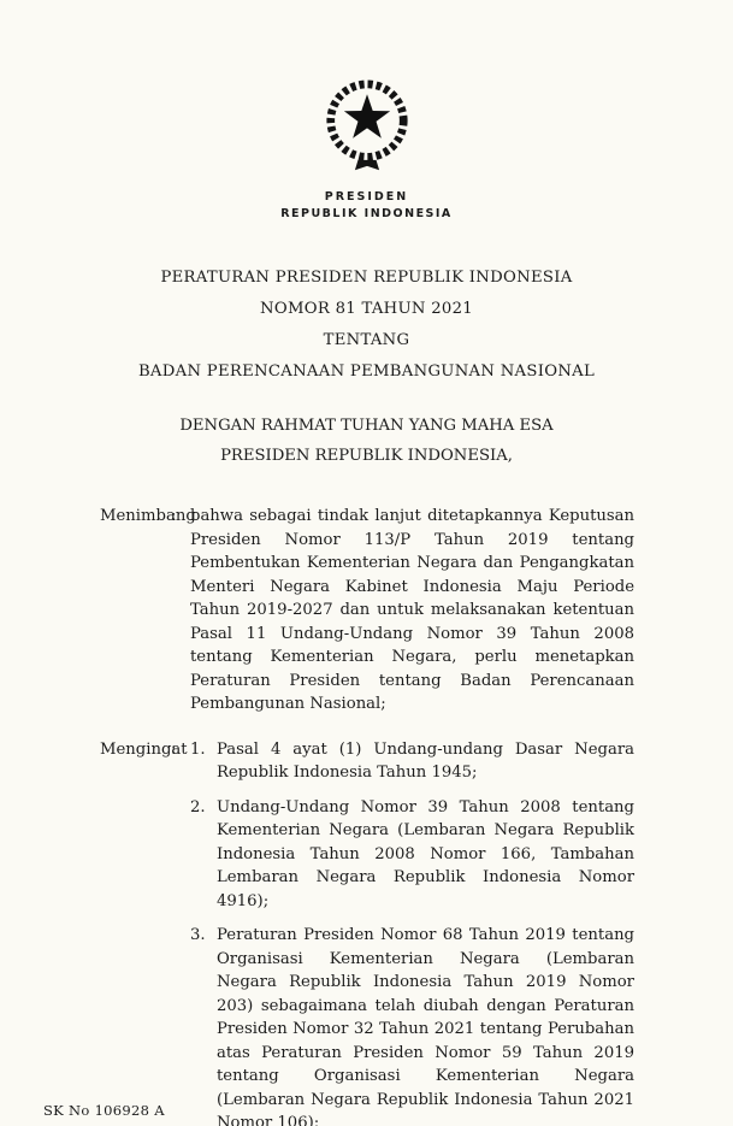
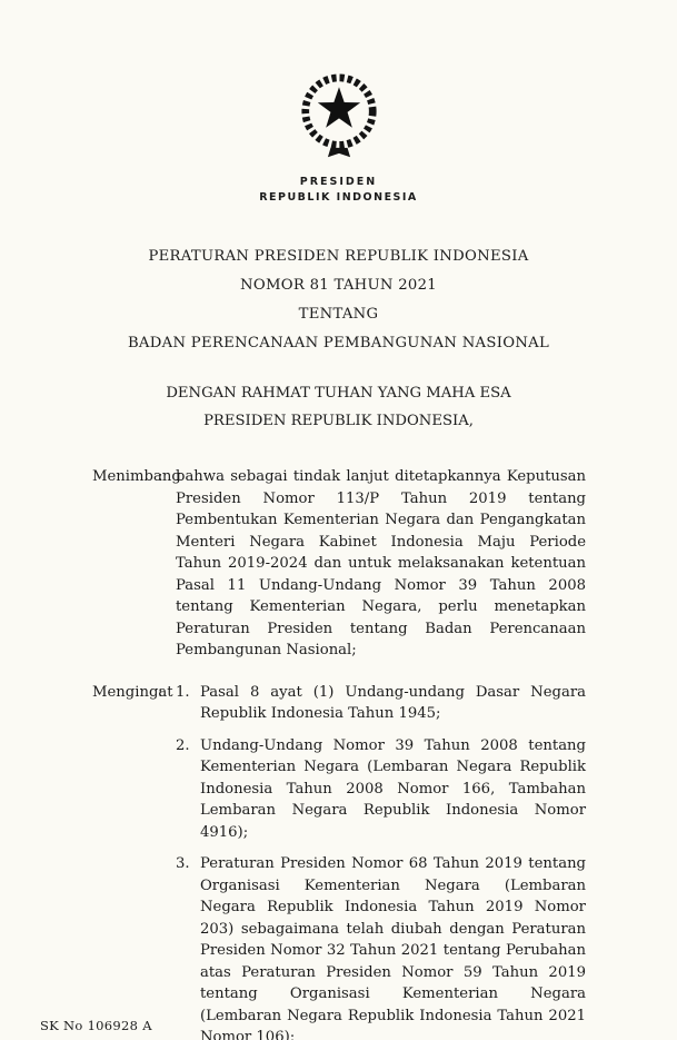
  PRESIDEN
  REPUBLIK INDONESIA
  PERATURAN PRESIDEN REPUBLIK INDONESIA
  NOMOR 81 TAHUN 2021
  TENTANG
  BADAN PERENCANAAN PEMBANGUNAN NASIONAL
  DENGAN RAHMAT TUHAN YANG MAHA ESA
  PRESIDEN REPUBLIK INDONESIA,
  Menimba
  :
- bahwa sebagai tindak lanjut ditetapkannya Keputusan Presiden Nomor 113/P Tahun 2019 tentang Pembentukan Kementerian Negara dan Pengangkatan Menteri Negara Kabinet Indonesia Maju Periode Tahun 2019-2027 dan untuk melaksanakan ketentuan Pasal 11 Undang-Undang Nomor 39 Tahun 2008 tentang Kementerian Negara, perlu menetapkan Peraturan Presiden tentang Badan Perencanaan Pembangunan Nasional;
+ bahwa sebagai tindak lanjut ditetapkannya Keputusan Presiden Nomor 113/P Tahun 2019 tentang Pembentukan Kementerian Negara dan Pengangkatan Menteri Negara Kabinet Indonesia Maju Periode Tahun 2019-2024 dan untuk melaksanakan ketentuan Pasal 11 Undang-Undang Nomor 39 Tahun 2008 tentang Kementerian Negara, perlu menetapkan Peraturan Presiden tentang Badan Perencanaan Pembangunan Nasional;
  Menging
  :
  1.
- Pasal 4 ayat (1) Undang-undang Dasar Negara Republik Indonesia Tahun 1945;
+ Pasal 8 ayat (1) Undang-undang Dasar Negara Republik Indonesia Tahun 1945;
  2.
  Undang-Undang Nomor 39 Tahun 2008 tentang Kementerian Negara (Lembaran Negara Republik Indonesia Tahun 2008 Nomor 166, Tambahan Lembaran Negara Republik Indonesia Nomor 4916);
  3.
  Peraturan Presiden Nomor 68 Tahun 2019 tentang Organisasi Kementerian Negara (Lembaran Negara Republik Indonesia Tahun 2019 Nomor 203) sebagaimana telah diubah dengan Peraturan Presiden Nomor 32 Tahun 2021 tentang Perubahan atas Peraturan Presiden Nomor 59 Tahun 2019 tentang Organisasi Kementerian Negara (Lembaran Negara Republik Indonesia Tahun 2021 Nomor 106);
  SK No 106928 A
